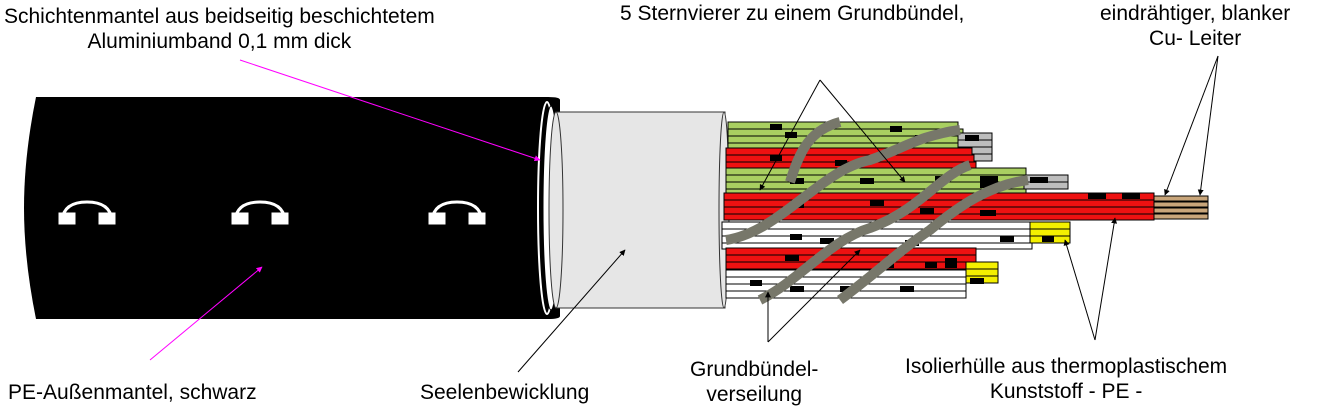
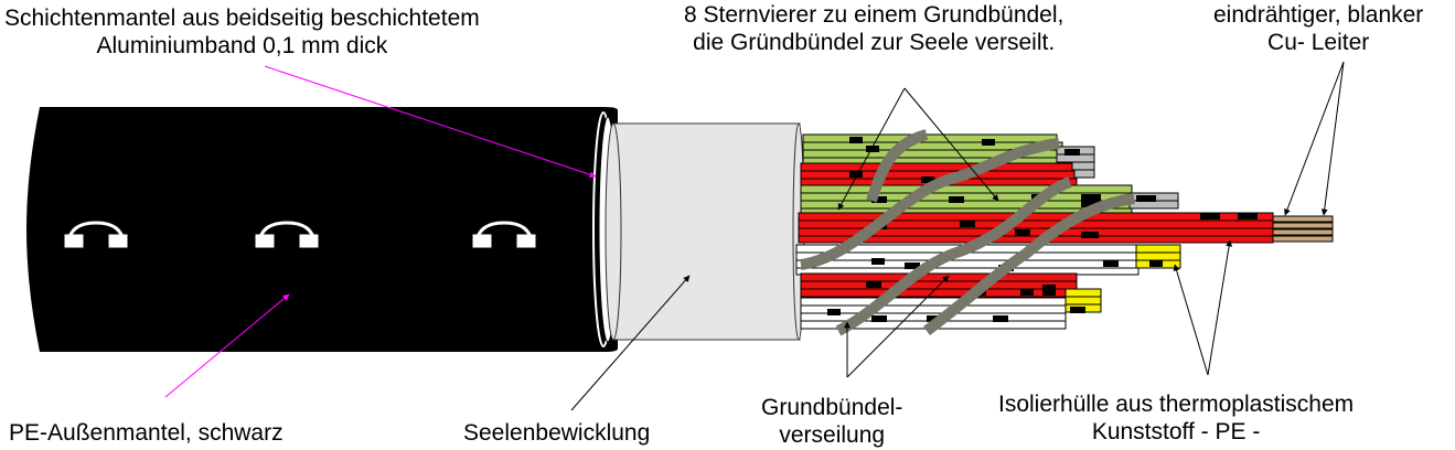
  Schichtenmantel aus beidseitig beschichtetem
  Aluminiumband 0,1 mm dick
- 5 Sternvierer zu einem Grundbündel,
+ 8 Sternvierer zu einem Grundbündel,
+ die Gründbündel zur Seele verseilt.
  eindrähtiger, blanker
  Cu- Leiter
  PE-Außenmantel, schwarz
  Seelenbewicklung
  Grundbündel-
  verseilung
  Isolierhülle aus thermoplastischem
  Kunststoff - PE -
